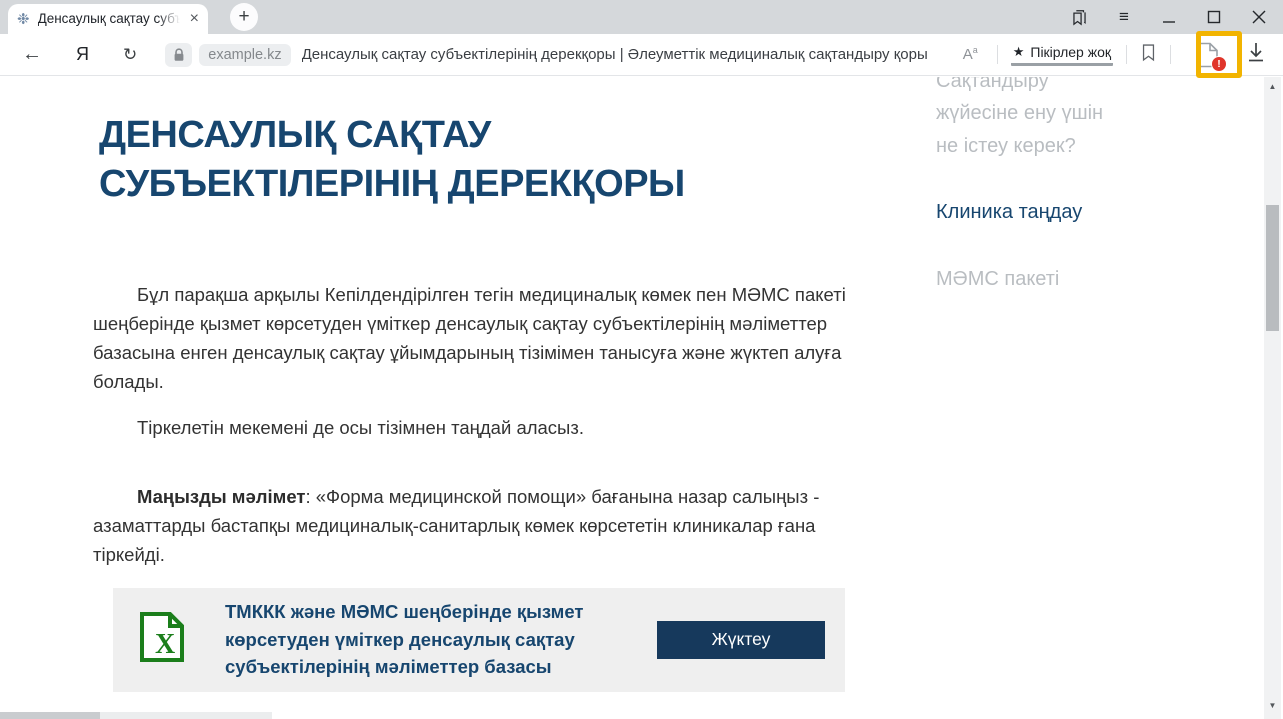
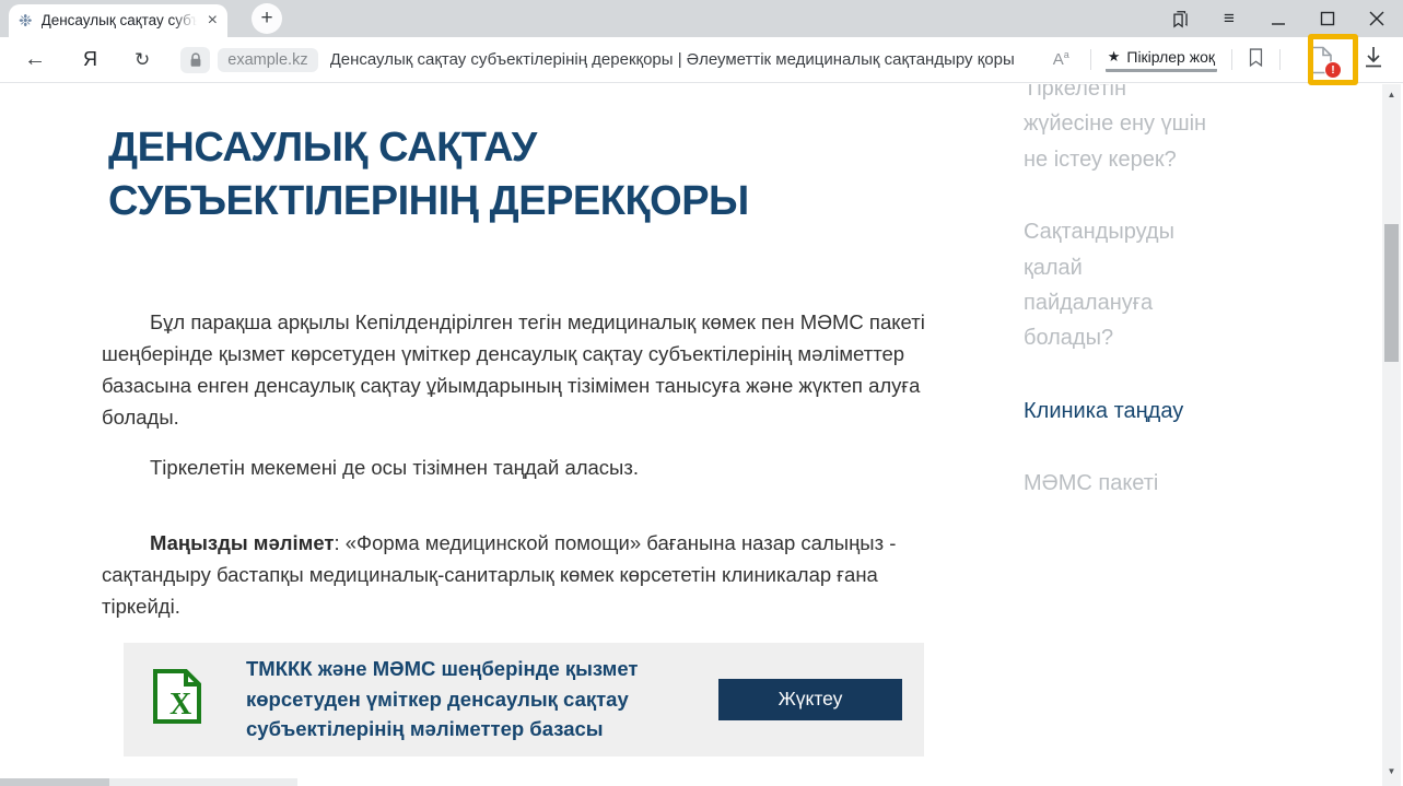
  ❉
  Денсаулық сақтау
  ×
  +
  ≡
  ←
  Я
  ↻
  example.kz
  Денсаулық сақтау субъектілерінің дерекқоры | Әлеуметтік медициналық сақтандыру қоры
  Aa
  ★
  Пікірлер жоқ
  !
  ДЕНСАУЛЫҚ САҚТАУ СУБЪЕКТІЛЕРІНІҢ ДЕРЕКҚОРЫ
  Бұл парақша арқылы Кепілдендірілген тегін медициналық көмек пен МӘМС пакеті шеңберінде қызмет көрсетуден үміткер денсаулық сақтау субъектілерінің мәліметтер базасына енген денсаулық сақтау ұйымдарының тізімімен танысуға және жүктеп алуға болады.
  Тіркелетін мекемені де осы тізімнен таңдай аласыз.
- Маңызды мәлімет: «Форма медицинской помощи» бағанына назар салыңыз - азаматтарды бастапқы медициналық-санитарлық көмек көрсететін клиникалар ғана тіркейді.
+ Маңызды мәлімет: «Форма медицинской помощи» бағанына назар салыңыз - сақтандыру бастапқы медициналық-санитарлық көмек көрсететін клиникалар ғана тіркейді.
  X
  ТМККК және МӘМС шеңберінде қызмет көрсетуден үміткер денсаулық сақтау субъектілерінің мәліметтер базасы
  Жүктеу
- Сақтандыру жүйесіне ену үшін не істеу керек?
+ Тіркелетін жүйесіне ену үшін не істеу керек?
+ Сақтандыруды қалай пайдалануға болады?
  Клиника таңдау
  МӘМС пакеті
  ▲
  ▼
